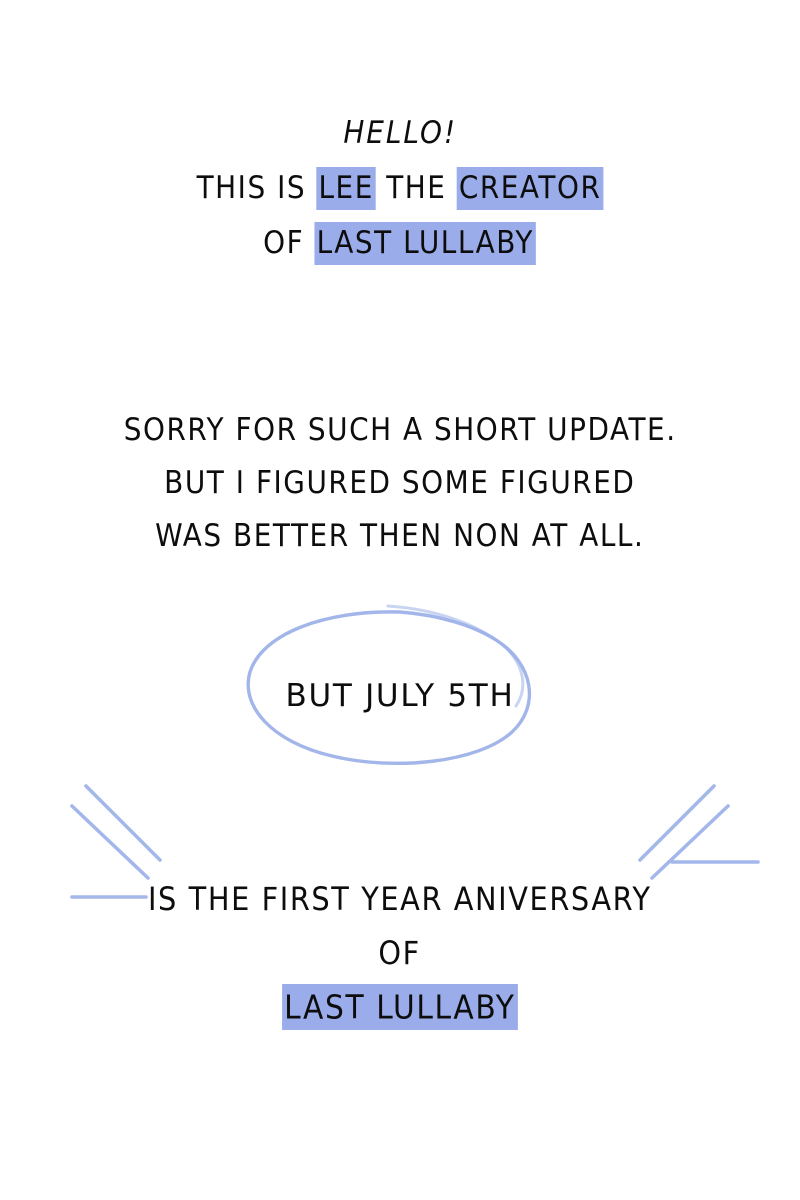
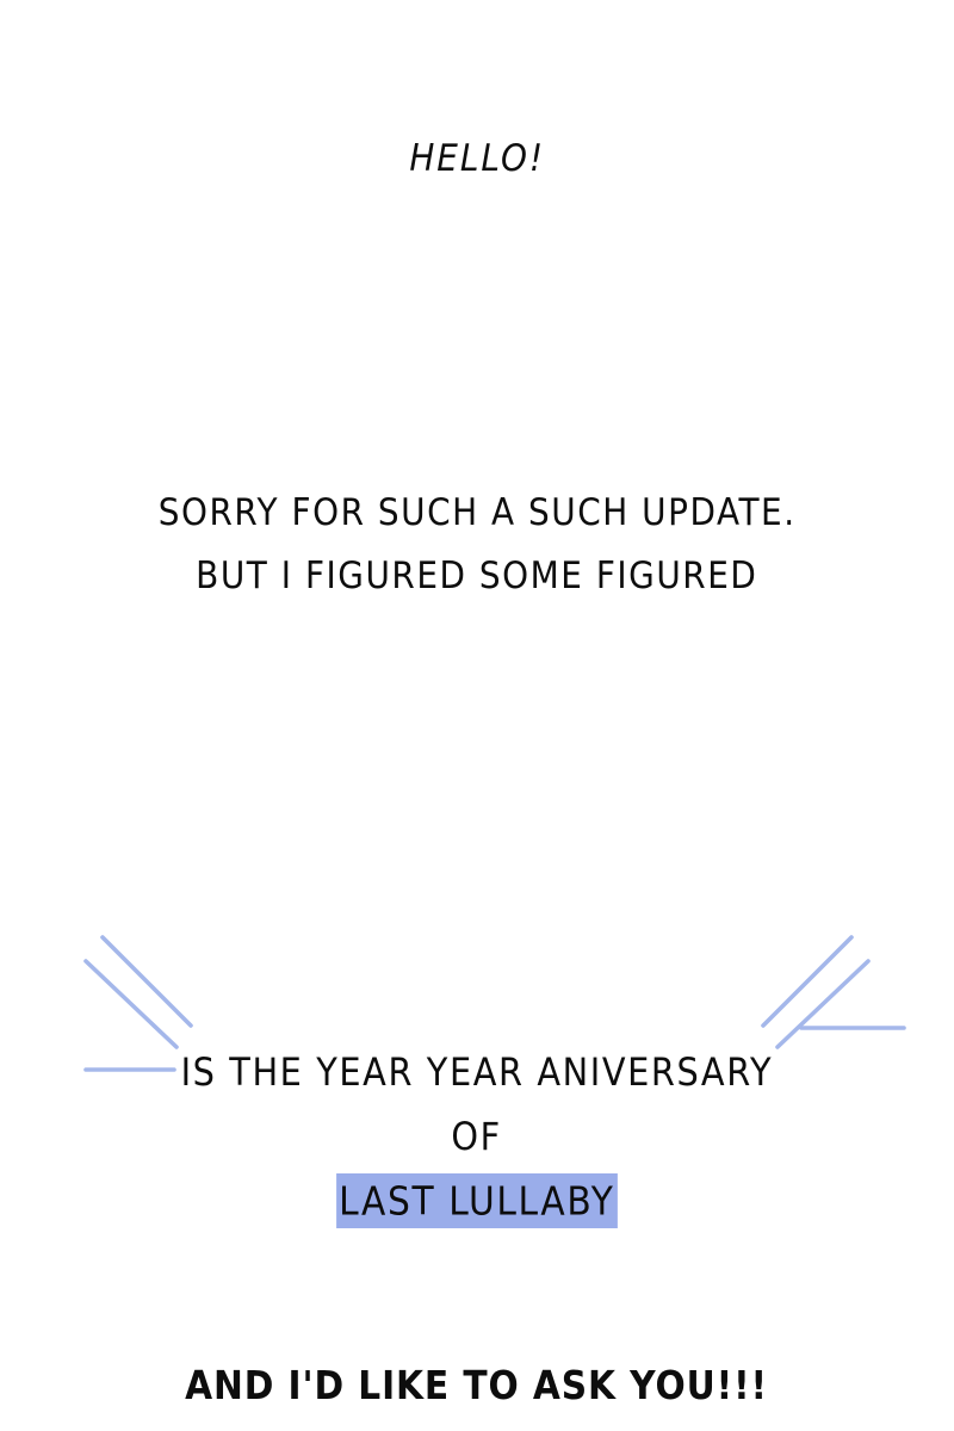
  HELLO!
- THIS IS LEE THE CREATOR
- OF LAST LULLABY
- SORRY FOR SUCH A SHORT UPDATE.
+ SORRY FOR SUCH A SUCH UPDATE.
  BUT I FIGURED SOME FIGURED
- WAS BETTER THEN NON AT ALL.
- BUT JULY 5TH
- IS THE FIRST YEAR ANIVERSARY
+ IS THE YEAR YEAR ANIVERSARY
  OF
  LAST LULLABY
+ AND I'D LIKE TO ASK YOU!!!
